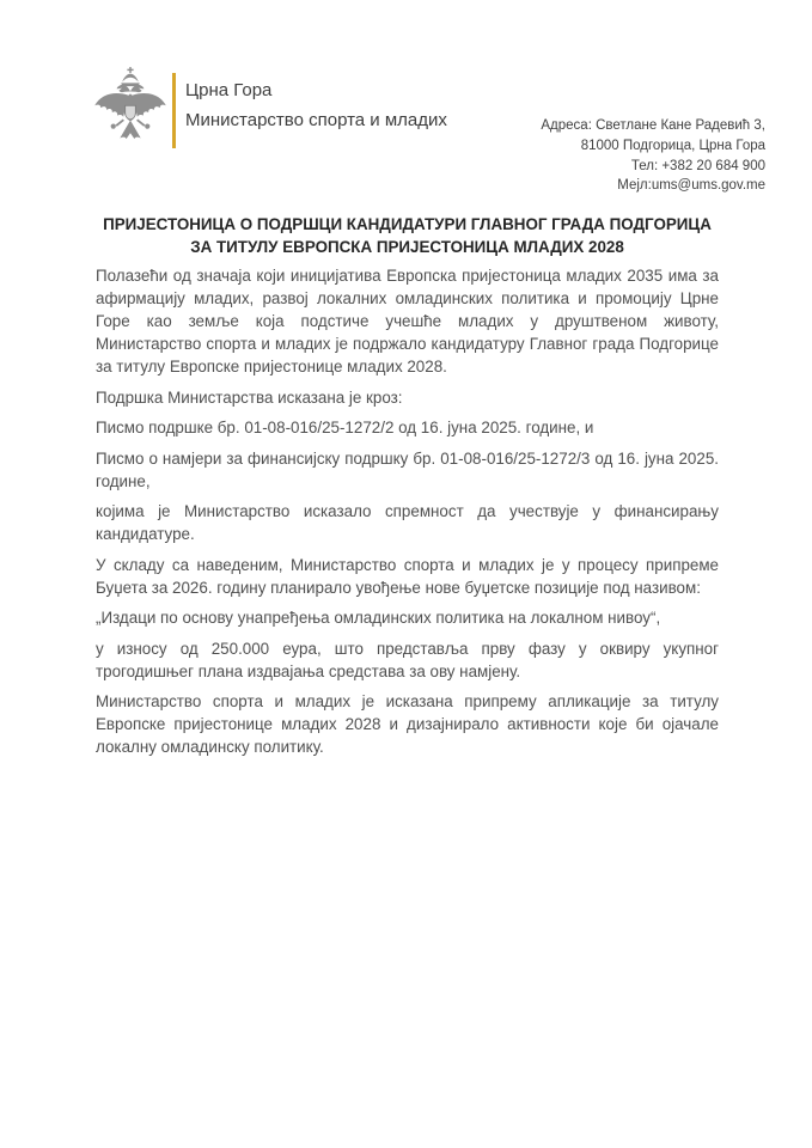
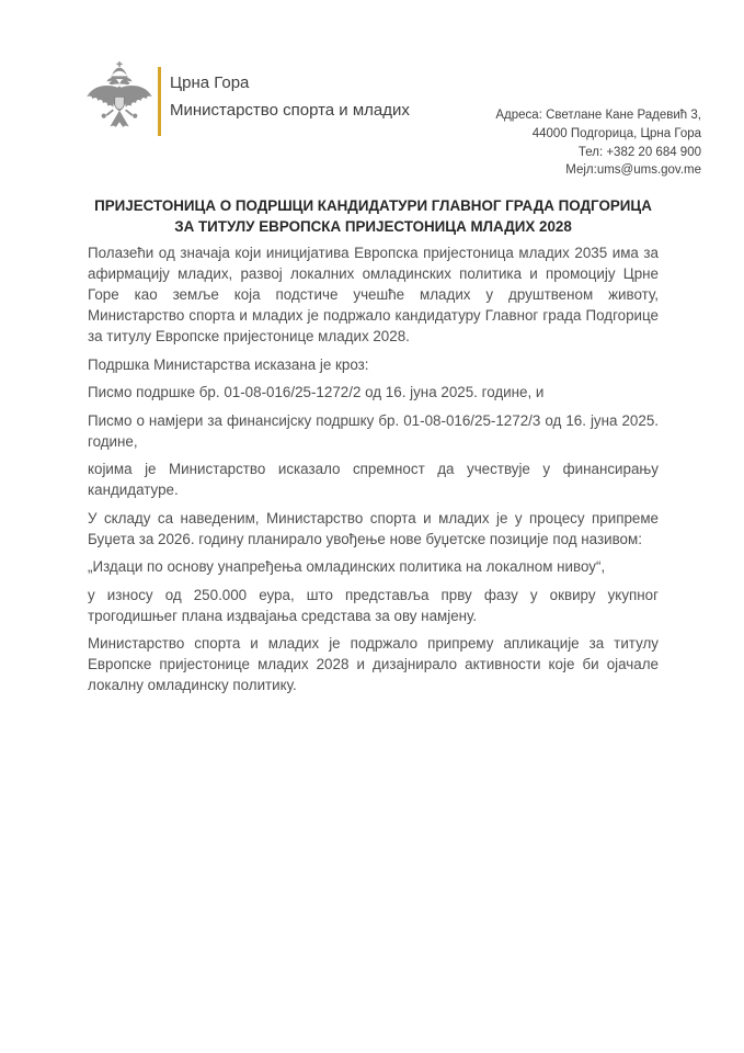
  Црна Гора
  Министарство спорта и младих
  Адреса: Светлане Кане Радевић 3,
- 81000 Подгорица, Црна Гора
+ 44000 Подгорица, Црна Гора
  Тел: +382 20 684 900
  Мејл:ums@ums.gov.me
  ПРИЈЕСТОНИЦА О ПОДРШЦИ КАНДИДАТУРИ ГЛАВНОГ ГРАДА ПОДГОРИЦА ЗА ТИТУЛУ ЕВРОПСКА ПРИЈЕСТОНИЦА МЛАДИХ 2028
  Полазећи од значаја који иницијатива Европска пријестоница младих 2035 има за афирмацију младих, развој локалних омладинских политика и промоцију Црне Горе као земље која подстиче учешће младих у друштвеном животу, Министарство спорта и младих је подржало кандидатуру Главног града Подгорице за титулу Европске пријестонице младих 2028.
  Подршка Министарства исказана је кроз:
  Писмо подршке бр. 01-08-016/25-1272/2 од 16. јуна 2025. године, и
  Писмо о намјери за финансијску подршку бр. 01-08-016/25-1272/3 од 16. јуна 2025. године,
  којима је Министарство исказало спремност да учествује у финансирању кандидатуре.
  У складу са наведеним, Министарство спорта и младих је у процесу припреме Буџета за 2026. годину планирало увођење нове буџетске позиције под називом:
  „Издаци по основу унапређења омладинских политика на локалном нивоу“,
  у износу од 250.000 еура, што представља прву фазу у оквиру укупног трогодишњег плана издвајања средстава за ову намјену.
- Министарство спорта и младих је исказана припрему апликације за титулу Европске пријестонице младих 2028 и дизајнирало активности које би ојачале локалну омладинску политику.
+ Министарство спорта и младих је подржало припрему апликације за титулу Европске пријестонице младих 2028 и дизајнирало активности које би ојачале локалну омладинску политику.
